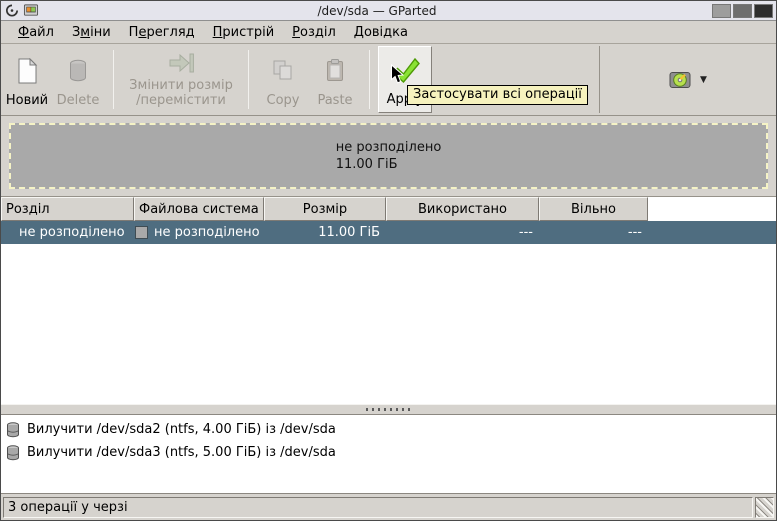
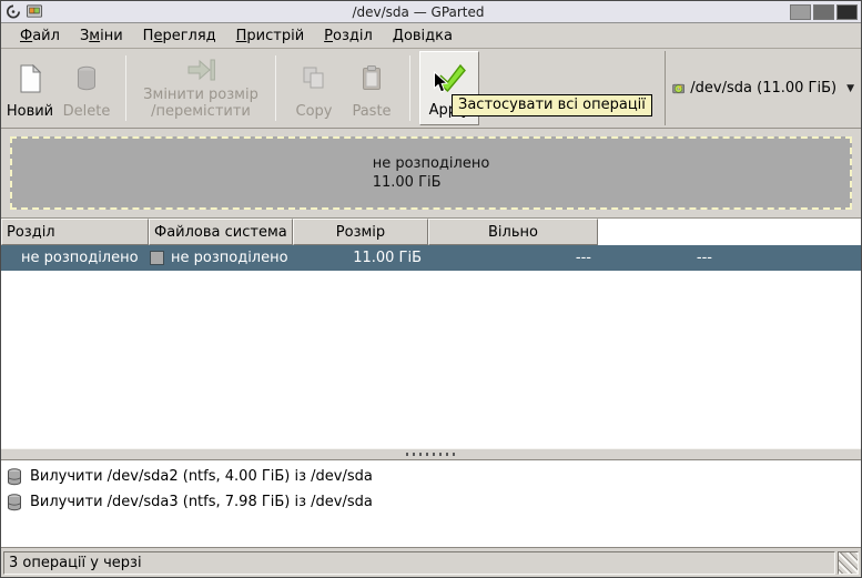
  /dev/sda — GParted
  Файл
  Зміни
  Перегляд
  Пристрій
  Розділ
  Довідка
  Новий
  Delete
  Змінити розмір
  /перемістити
  Copy
  Paste
+ /dev/sda (11.00 ГіБ)
  ▼
  Застосувати всі операції
  не розподілено
  11.00 ГіБ
  Розділ
  Файлова система
  Розмір
- Використано
  Вільно
  не розподілено
  не розподілено
  11.00 ГіБ
  ---
  ---
  Вилучити /dev/sda2 (ntfs, 4.00 ГіБ) із /dev/sda
- Вилучити /dev/sda3 (ntfs, 5.00 ГіБ) із /dev/sda
+ Вилучити /dev/sda3 (ntfs, 7.98 ГіБ) із /dev/sda
  3 операції у черзі
